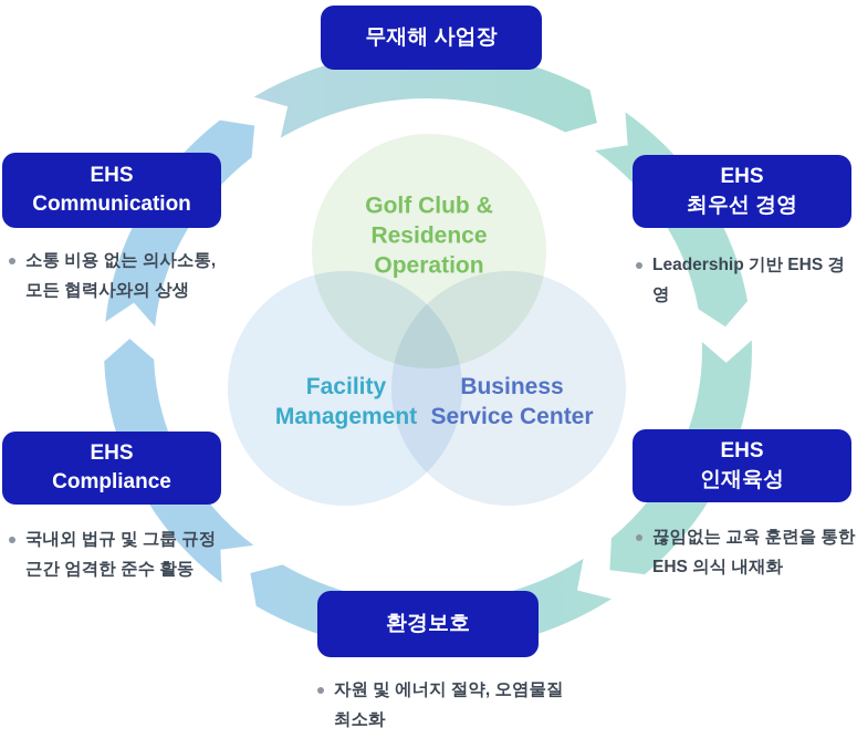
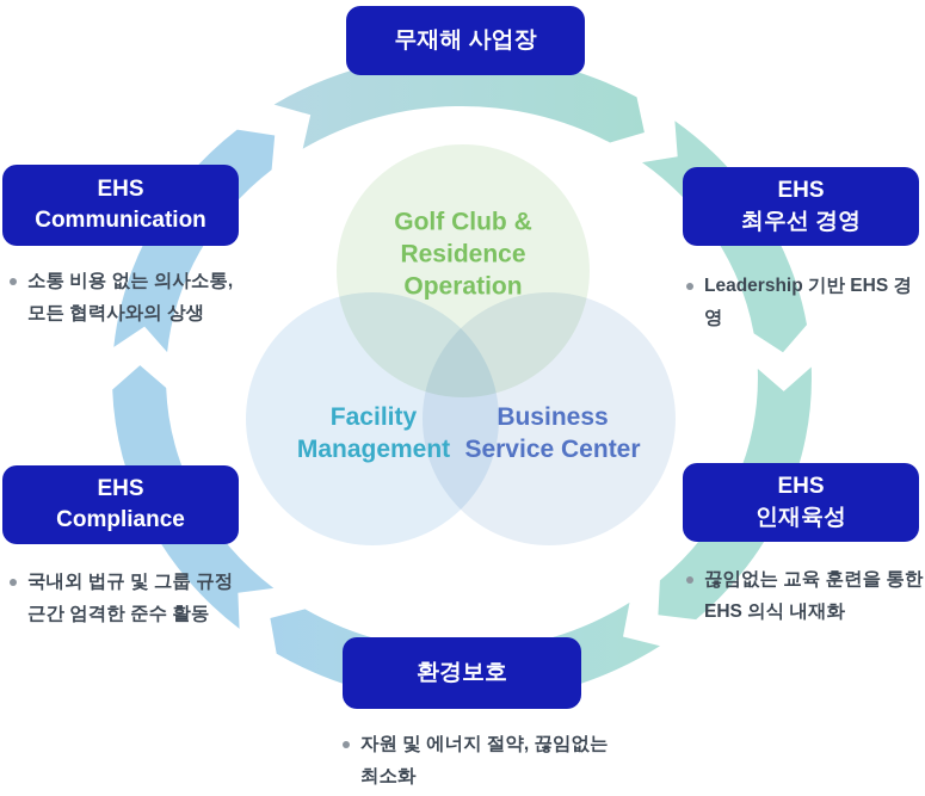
  Golf Club &
  Residence
  Operation
  Facility
  Management
  Business
  Service Center
  무재해 사업장
  EHS
  Communication
  EHS
  최우선 경영
  EHS
  Compliance
  EHS
  인재육성
  환경보호
  소통 비용 없는 의사소통,
  모든 협력사와의 상생
  Leadership 기반 EHS 경영
  국내외 법규 및 그룹 규정
  근간 엄격한 준수 활동
  끊임없는 교육 훈련을 통한
  EHS 의식 내재화
- 자원 및 에너지 절약, 오염물질
+ 자원 및 에너지 절약, 끊임없는
  최소화
